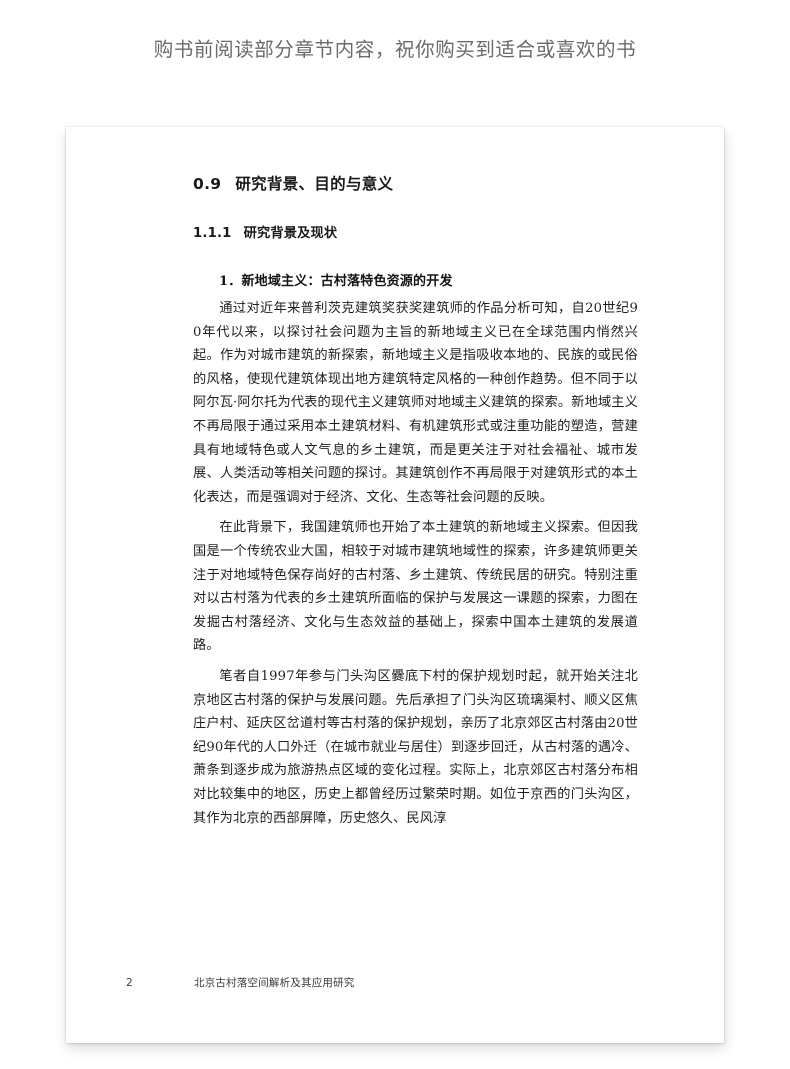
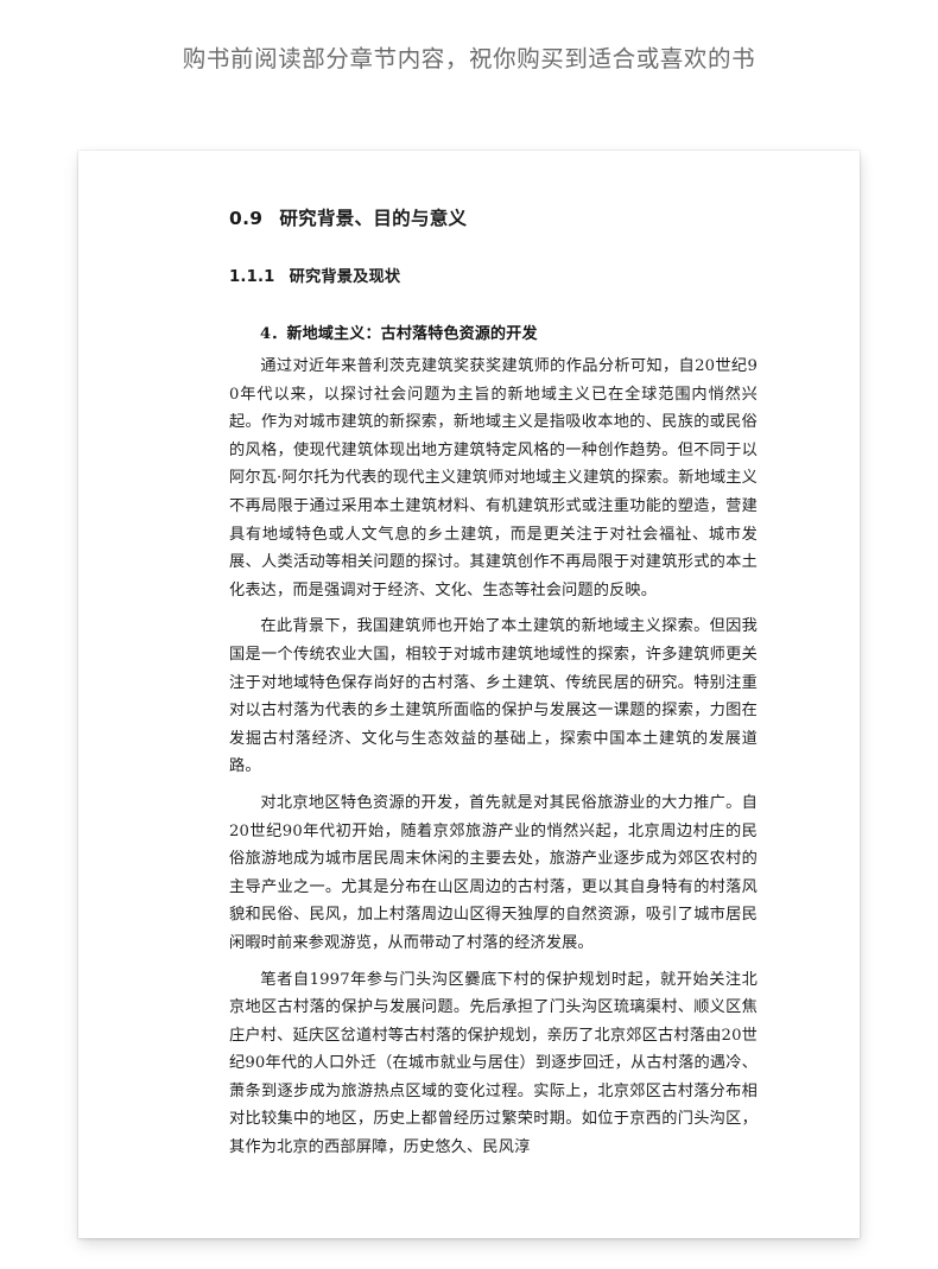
  购书前阅读部分章节内容，祝你购买到适合或喜欢的书
  0.9 研究背景、目的与意义
  1.1.1 研究背景及现状
- 1．新地域主义：古村落特色资源的开发
+ 4．新地域主义：古村落特色资源的开发
  通过对近年来普利茨克建筑奖获奖建筑师的作品分析可知，自20世纪90年代以来，以探讨社会问题为主旨的新地域主义已在全球范围内悄然兴起。作为对城市建筑的新探索，新地域主义是指吸收本地的、民族的或民俗的风格，使现代建筑体现出地方建筑特定风格的一种创作趋势。但不同于以阿尔瓦·阿尔托为代表的现代主义建筑师对地域主义建筑的探索。新地域主义不再局限于通过采用本土建筑材料、有机建筑形式或注重功能的塑造，营建具有地域特色或人文气息的乡土建筑，而是更关注于对社会福祉、城市发展、人类活动等相关问题的探讨。其建筑创作不再局限于对建筑形式的本土化表达，而是强调对于经济、文化、生态等社会问题的反映。
  在此背景下，我国建筑师也开始了本土建筑的新地域主义探索。但因我国是一个传统农业大国，相较于对城市建筑地域性的探索，许多建筑师更关注于对地域特色保存尚好的古村落、乡土建筑、传统民居的研究。特别注重对以古村落为代表的乡土建筑所面临的保护与发展这一课题的探索，力图在发掘古村落经济、文化与生态效益的基础上，探索中国本土建筑的发展道路。
+ 对北京地区特色资源的开发，首先就是对其民俗旅游业的大力推广。自20世纪90年代初开始，随着京郊旅游产业的悄然兴起，北京周边村庄的民俗旅游地成为城市居民周末休闲的主要去处，旅游产业逐步成为郊区农村的主导产业之一。尤其是分布在山区周边的古村落，更以其自身特有的村落风貌和民俗、民风，加上村落周边山区得天独厚的自然资源，吸引了城市居民闲暇时前来参观游览，从而带动了村落的经济发展。
  笔者自1997年参与门头沟区爨底下村的保护规划时起，就开始关注北京地区古村落的保护与发展问题。先后承担了门头沟区琉璃渠村、顺义区焦庄户村、延庆区岔道村等古村落的保护规划，亲历了北京郊区古村落由20世纪90年代的人口外迁（在城市就业与居住）到逐步回迁，从古村落的遇冷、萧条到逐步成为旅游热点区域的变化过程。实际上，北京郊区古村落分布相对比较集中的地区，历史上都曾经历过繁荣时期。如位于京西的门头沟区，其作为北京的西部屏障，历史悠久、民风淳
- 2
- 北京古村落空间解析及其应用研究
